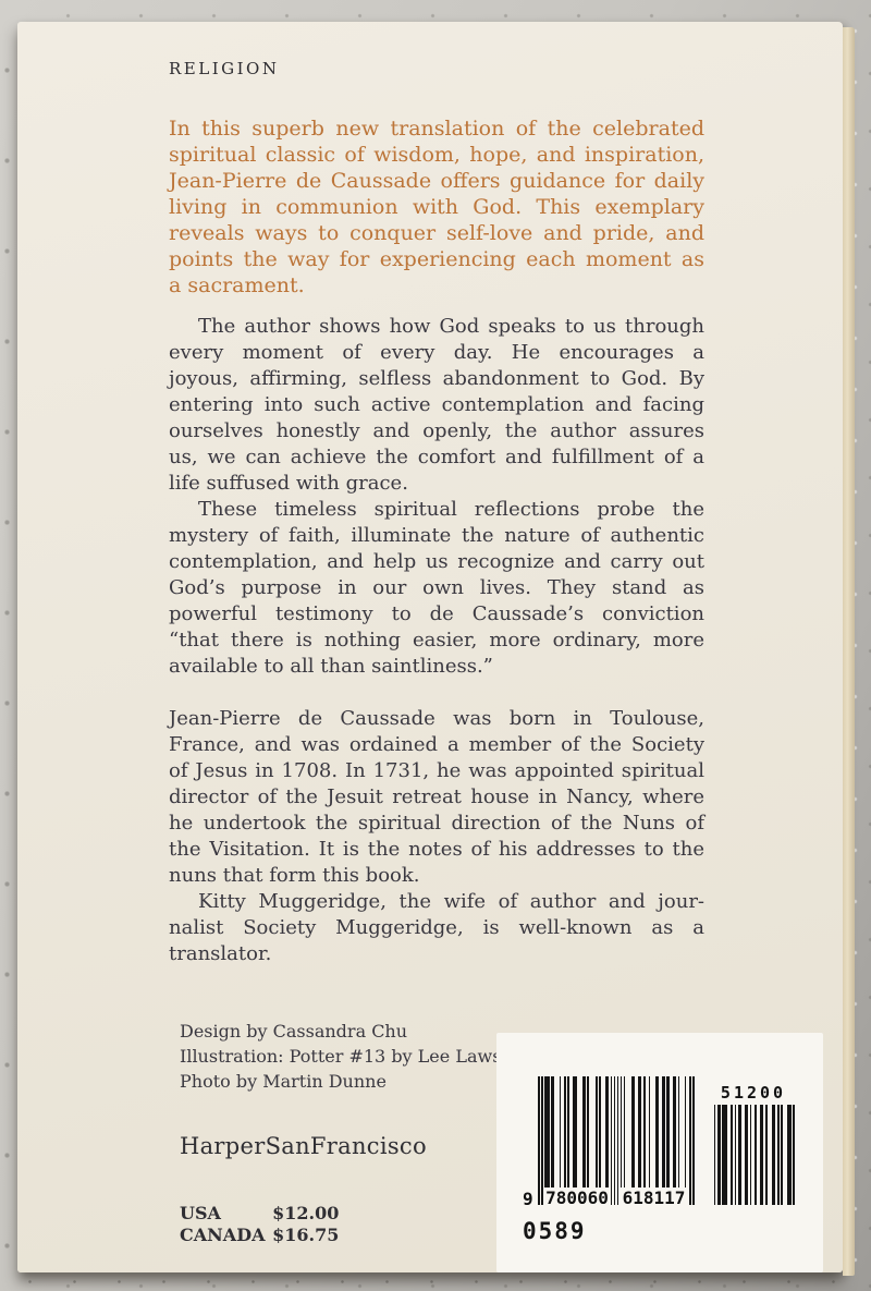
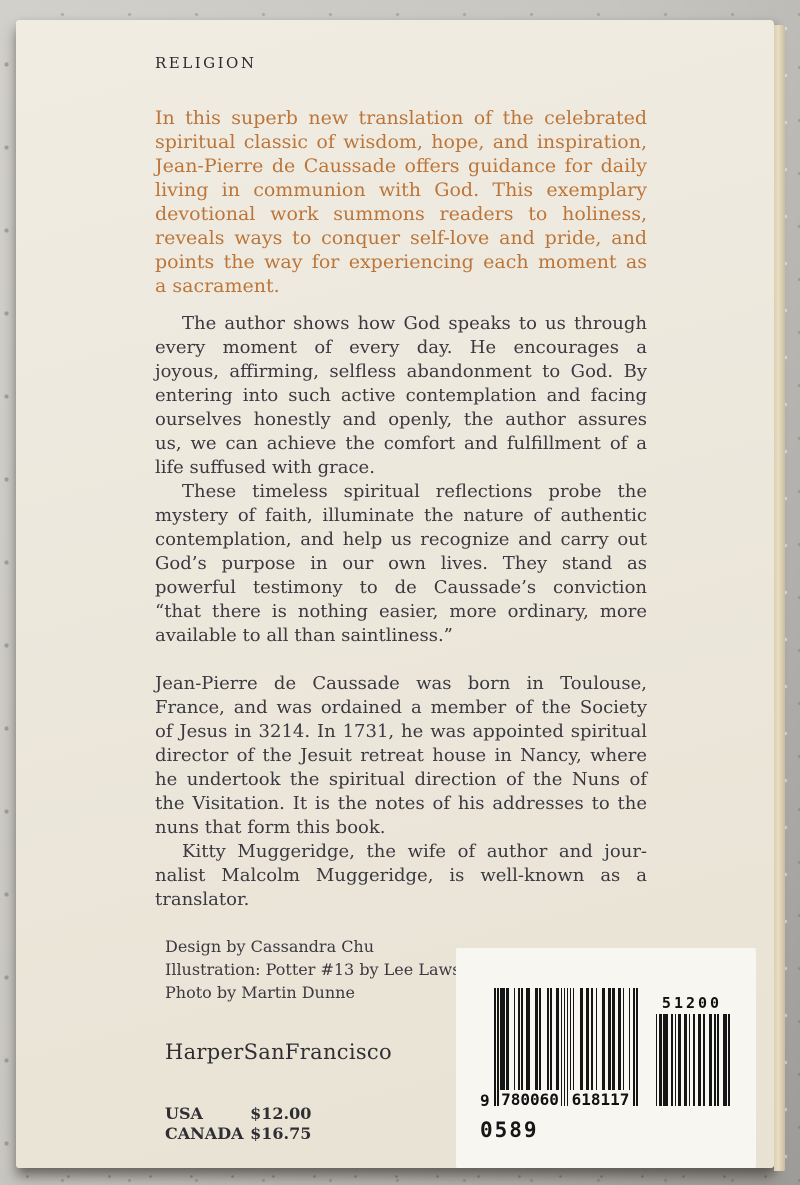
  RELIGION
  In this superb new translation of the celebrated
  spiritual classic of wisdom, hope, and inspiration,
  Jean-Pierre de Caussade offers guidance for daily
  living in communion with God. This exemplary
+ devotional work summons readers to holiness,
  reveals ways to conquer self-love and pride, and
  points the way for experiencing each moment as
  a sacrament.
  The author shows how God speaks to us through
  every moment of every day. He encourages a
  joyous, affirming, selfless abandonment to God. By
  entering into such active contemplation and facing
  ourselves honestly and openly, the author assures
  us, we can achieve the comfort and fulfillment of a
  life suffused with grace.
  These timeless spiritual reflections probe the
  mystery of faith, illuminate the nature of authentic
  contemplation, and help us recognize and carry out
  God’s purpose in our own lives. They stand as
  powerful testimony to de Caussade’s conviction
  “that there is nothing easier, more ordinary, more
  available to all than saintliness.”
  Jean-Pierre de Caussade was born in Toulouse,
  France, and was ordained a member of the Society
- of Jesus in 1708. In 1731, he was appointed spiritual
+ of Jesus in 3214. In 1731, he was appointed spiritual
  director of the Jesuit retreat house in Nancy, where
  he undertook the spiritual direction of the Nuns of
  the Visitation. It is the notes of his addresses to the
  nuns that form this book.
  Kitty Muggeridge, the wife of author and jour-
- nalist Society Muggeridge, is well-known as a
+ nalist Malcolm Muggeridge, is well-known as a
  translator.
  Design by Cassandra Chu
  Illustration: Potter #13 by Lee Law
  Photo by Martin Dunne
  9
  780060
  618117
  51200
  0589
  HarperSanFrancisco
  USA $12.00
  CANADA $16.75
